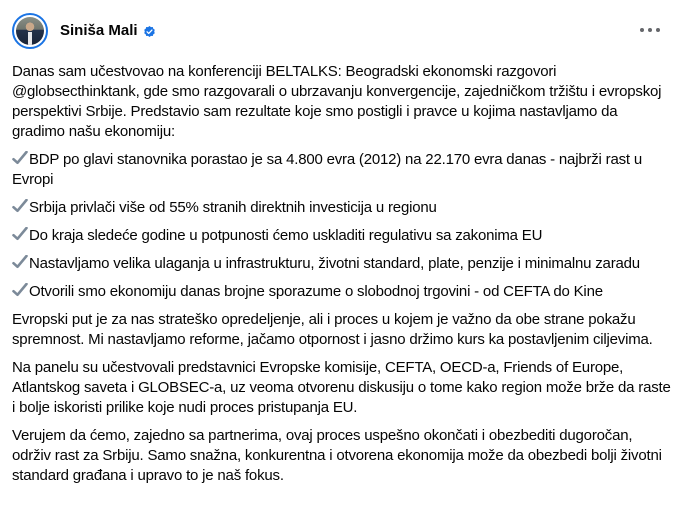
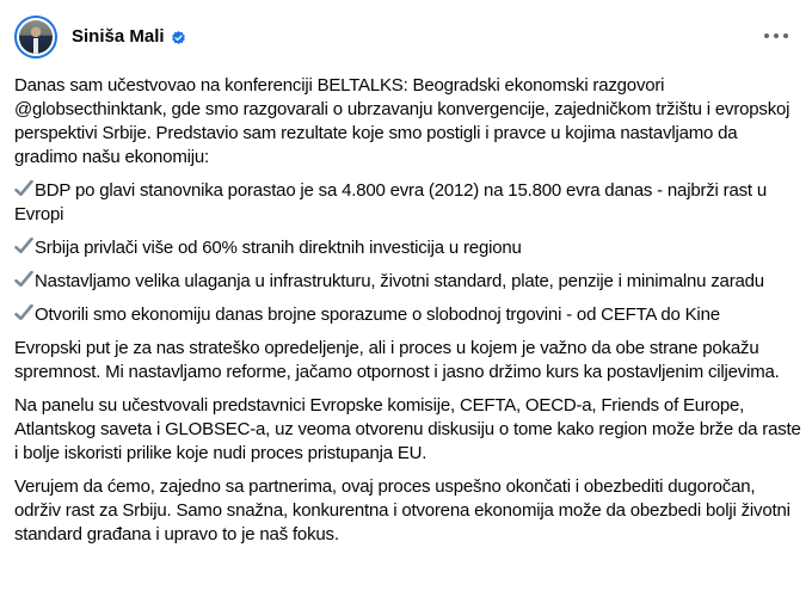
  Siniša Mali
  Danas sam učestvovao na konferenciji BELTALKS: Beogradski ekonomski razgovori @globsecthinktank, gde smo razgovarali o ubrzavanju konvergencije, zajedničkom tržištu i evropskoj perspektivi Srbije. Predstavio sam rezultate koje smo postigli i pravce u kojima nastavljamo da gradimo našu ekonomiju:
- BDP po glavi stanovnika porastao je sa 4.800 evra (2012) na 22.170 evra danas - najbrži rast u Evropi
+ BDP po glavi stanovnika porastao je sa 4.800 evra (2012) na 15.800 evra danas - najbrži rast u Evropi
- Srbija privlači više od 55% stranih direktnih investicija u regionu
+ Srbija privlači više od 60% stranih direktnih investicija u regionu
- Do kraja sledeće godine u potpunosti ćemo uskladiti regulativu sa zakonima EU
  Nastavljamo velika ulaganja u infrastrukturu, životni standard, plate, penzije i minimalnu zaradu
  Otvorili smo ekonomiju danas brojne sporazume o slobodnoj trgovini - od CEFTA do Kine
  Evropski put je za nas strateško opredeljenje, ali i proces u kojem je važno da obe strane pokažu spremnost. Mi nastavljamo reforme, jačamo otpornost i jasno držimo kurs ka postavljenim ciljevima.
  Na panelu su učestvovali predstavnici Evropske komisije, CEFTA, OECD-a, Friends of Europe, Atlantskog saveta i GLOBSEC-a, uz veoma otvorenu diskusiju o tome kako region može brže da raste i bolje iskoristi prilike koje nudi proces pristupanja EU.
  Verujem da ćemo, zajedno sa partnerima, ovaj proces uspešno okončati i obezbediti dugoročan, održiv rast za Srbiju. Samo snažna, konkurentna i otvorena ekonomija može da obezbedi bolji životni standard građana i upravo to je naš fokus.
